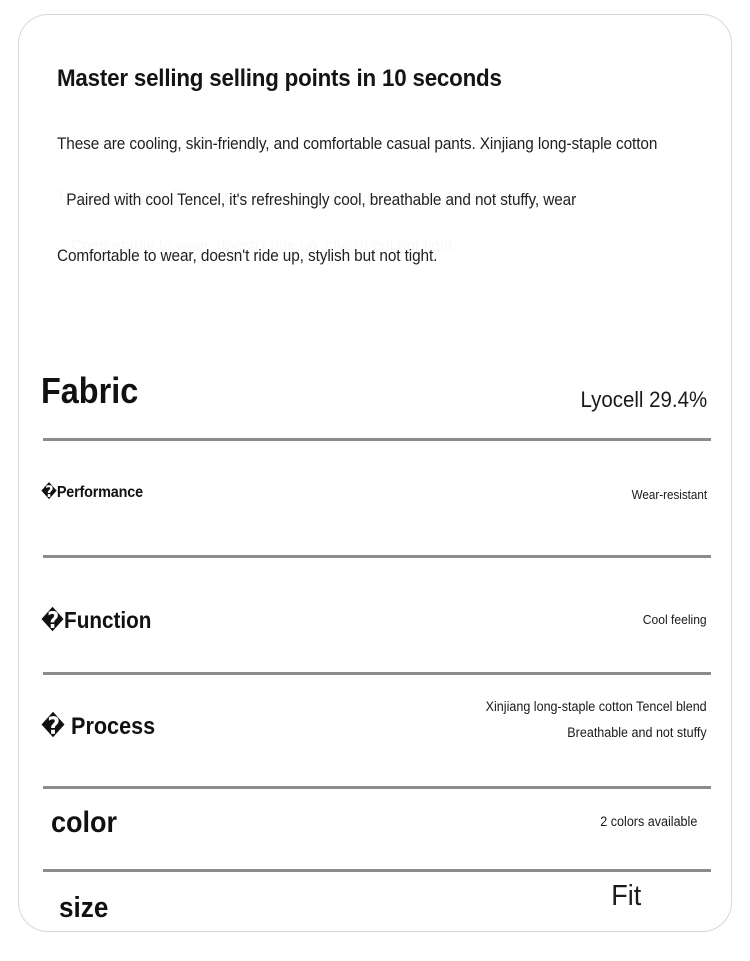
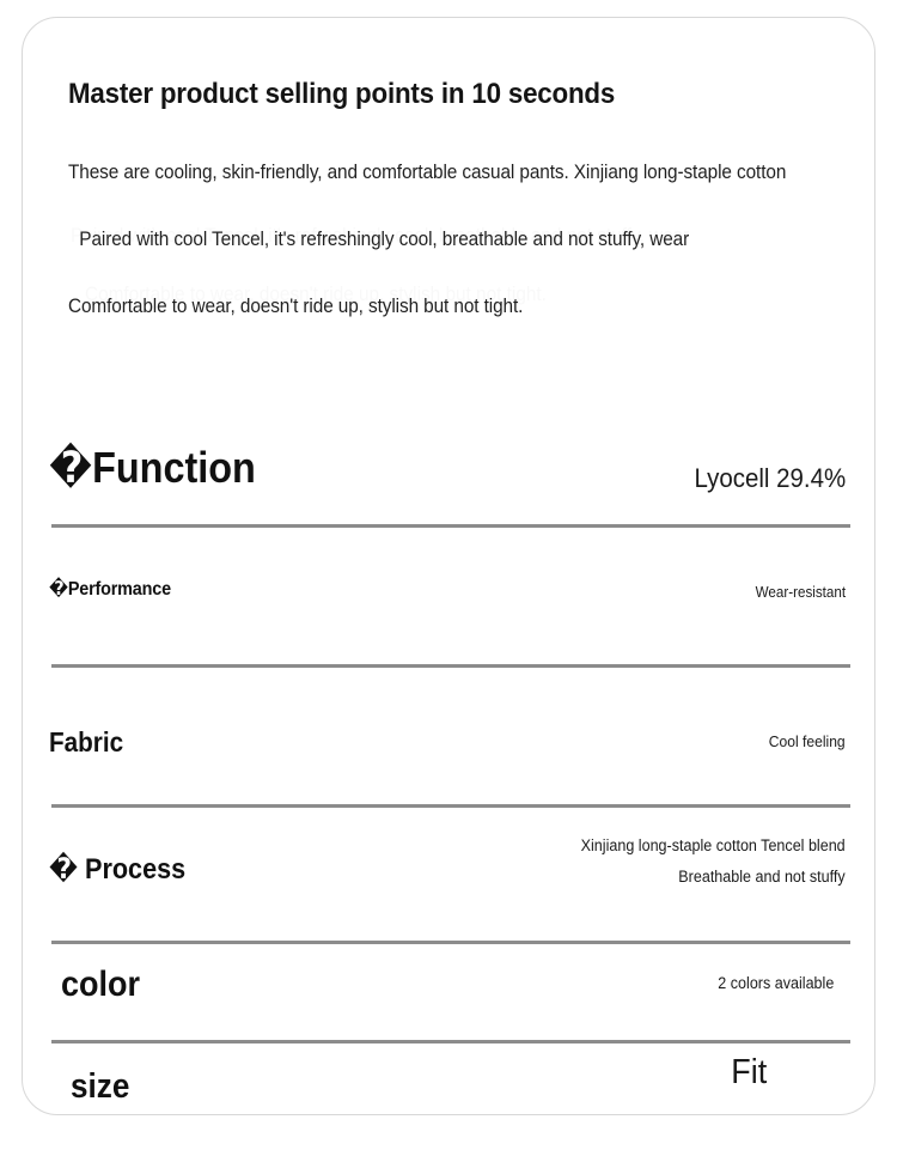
- Master selling selling points in 10 seconds
+ Master product selling points in 10 seconds
  These are cooling, skin-friendly, and comfortable casual pants. Xinjiang long-staple cotton
  Paired with cool Tencel, it's refreshingly cool, breathable and not stuffy, wear
  Comfortable to wear, doesn't ride up, stylish but not tight.
  Paired with cool Tencel, it's refreshingly cool, breathable and not stuffy, wear
  Comfortable to wear, doesn't ride up, stylish but not tight.
- Fabric
+ �Function
  Lyocell 29.4%
  �Performance
  Wear-resistant
- �Function
+ Fabric
  Cool feeling
  � Process
  Xinjiang long-staple cotton Tencel blend
  Breathable and not stuffy
  color
  2 colors available
  size
  Fit
